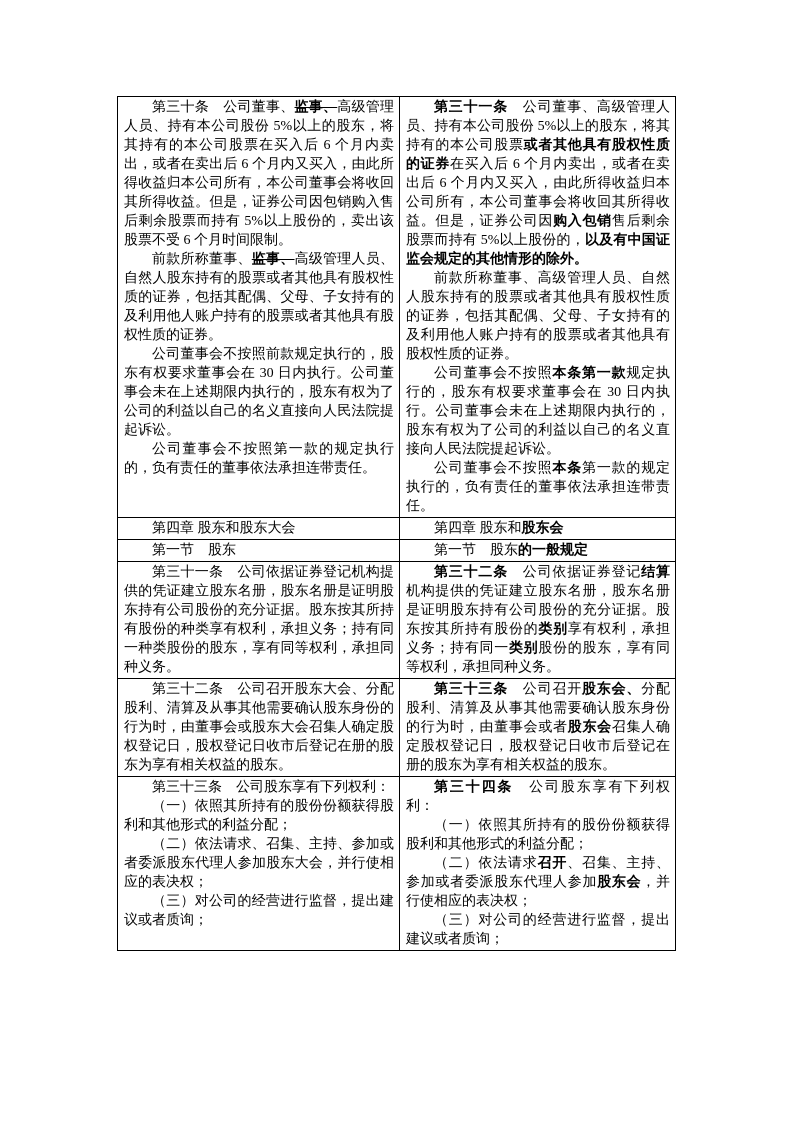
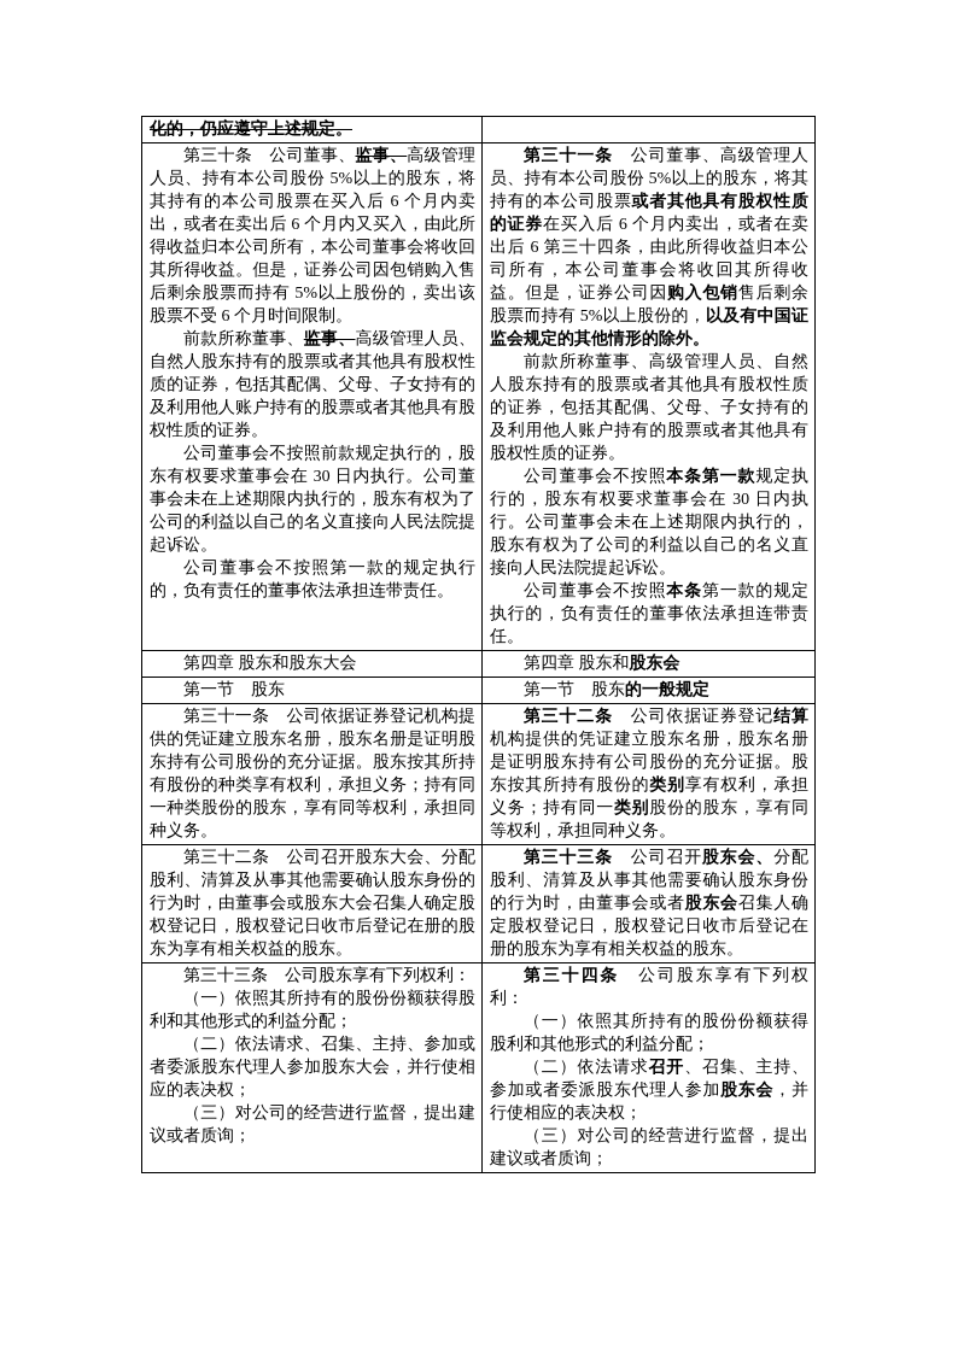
+ 化的，仍应遵守上述规定。
- 第三十条 公司董事、监事、高级管理人员、持有本公司股份 5%以上的股东，将其持有的本公司股票在买入后 6 个月内卖出，或者在卖出后 6 个月内又买入，由此所得收益归本公司所有，本公司董事会将收回其所得收益。但是，证券公司因包销购入售后剩余股票而持有 5%以上股份的，卖出该股票不受 6 个月时间限制。前款所称董事、监事、高级管理人员、自然人股东持有的股票或者其他具有股权性质的证券，包括其配偶、父母、子女持有的及利用他人账户持有的股票或者其他具有股权性质的证券。公司董事会不按照前款规定执行的，股东有权要求董事会在 30 日内执行。公司董事会未在上述期限内执行的，股东有权为了公司的利益以自己的名义直接向人民法院提起诉讼。公司董事会不按照第一款的规定执行的，负有责任的董事依法承担连带责任。	第三十一条 公司董事、高级管理人员、持有本公司股份 5%以上的股东，将其持有的本公司股票或者其他具有股权性质的证券在买入后 6 个月内卖出，或者在卖出后 6 个月内又买入，由此所得收益归本公司所有，本公司董事会将收回其所得收益。但是，证券公司因购入包销售后剩余股票而持有 5%以上股份的，以及有中国证监会规定的其他情形的除外。前款所称董事、高级管理人员、自然人股东持有的股票或者其他具有股权性质的证券，包括其配偶、父母、子女持有的及利用他人账户持有的股票或者其他具有股权性质的证券。公司董事会不按照本条第一款规定执行的，股东有权要求董事会在 30 日内执行。公司董事会未在上述期限内执行的，股东有权为了公司的利益以自己的名义直接向人民法院提起诉讼。公司董事会不按照本条第一款的规定执行的，负有责任的董事依法承担连带责任。
+ 第三十条 公司董事、监事、高级管理人员、持有本公司股份 5%以上的股东，将其持有的本公司股票在买入后 6 个月内卖出，或者在卖出后 6 个月内又买入，由此所得收益归本公司所有，本公司董事会将收回其所得收益。但是，证券公司因包销购入售后剩余股票而持有 5%以上股份的，卖出该股票不受 6 个月时间限制。前款所称董事、监事、高级管理人员、自然人股东持有的股票或者其他具有股权性质的证券，包括其配偶、父母、子女持有的及利用他人账户持有的股票或者其他具有股权性质的证券。公司董事会不按照前款规定执行的，股东有权要求董事会在 30 日内执行。公司董事会未在上述期限内执行的，股东有权为了公司的利益以自己的名义直接向人民法院提起诉讼。公司董事会不按照第一款的规定执行的，负有责任的董事依法承担连带责任。	第三十一条 公司董事、高级管理人员、持有本公司股份 5%以上的股东，将其持有的本公司股票或者其他具有股权性质的证券在买入后 6 个月内卖出，或者在卖出后 6 第三十四条，由此所得收益归本公司所有，本公司董事会将收回其所得收益。但是，证券公司因购入包销售后剩余股票而持有 5%以上股份的，以及有中国证监会规定的其他情形的除外。前款所称董事、高级管理人员、自然人股东持有的股票或者其他具有股权性质的证券，包括其配偶、父母、子女持有的及利用他人账户持有的股票或者其他具有股权性质的证券。公司董事会不按照本条第一款规定执行的，股东有权要求董事会在 30 日内执行。公司董事会未在上述期限内执行的，股东有权为了公司的利益以自己的名义直接向人民法院提起诉讼。公司董事会不按照本条第一款的规定执行的，负有责任的董事依法承担连带责任。
  第四章 股东和股东大会	第四章 股东和股东会
  第一节 股东	第一节 股东的一般规定
  第三十一条 公司依据证券登记机构提供的凭证建立股东名册，股东名册是证明股东持有公司股份的充分证据。股东按其所持有股份的种类享有权利，承担义务；持有同一种类股份的股东，享有同等权利，承担同种义务。	第三十二条 公司依据证券登记结算机构提供的凭证建立股东名册，股东名册是证明股东持有公司股份的充分证据。股东按其所持有股份的类别享有权利，承担义务；持有同一类别股份的股东，享有同等权利，承担同种义务。
  第三十二条 公司召开股东大会、分配股利、清算及从事其他需要确认股东身份的行为时，由董事会或股东大会召集人确定股权登记日，股权登记日收市后登记在册的股东为享有相关权益的股东。	第三十三条 公司召开股东会、分配股利、清算及从事其他需要确认股东身份的行为时，由董事会或者股东会召集人确定股权登记日，股权登记日收市后登记在册的股东为享有相关权益的股东。
  第三十三条 公司股东享有下列权利：（一）依照其所持有的股份份额获得股利和其他形式的利益分配；（二）依法请求、召集、主持、参加或者委派股东代理人参加股东大会，并行使相应的表决权；（三）对公司的经营进行监督，提出建议或者质询；	第三十四条 公司股东享有下列权利：（一）依照其所持有的股份份额获得股利和其他形式的利益分配；（二）依法请求召开、召集、主持、参加或者委派股东代理人参加股东会，并行使相应的表决权；（三）对公司的经营进行监督，提出建议或者质询；
